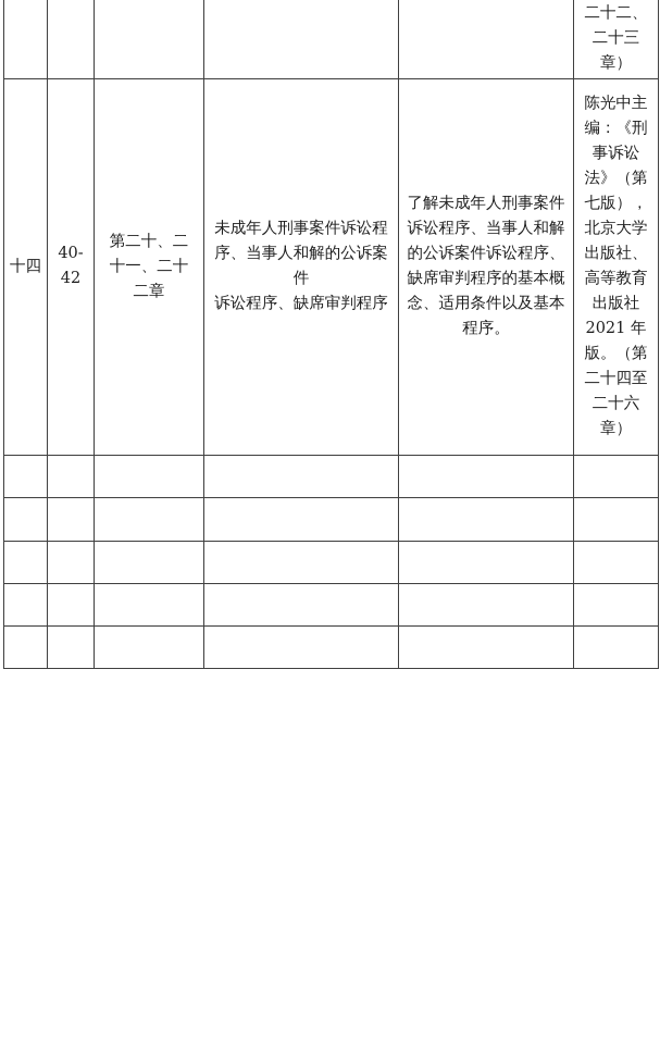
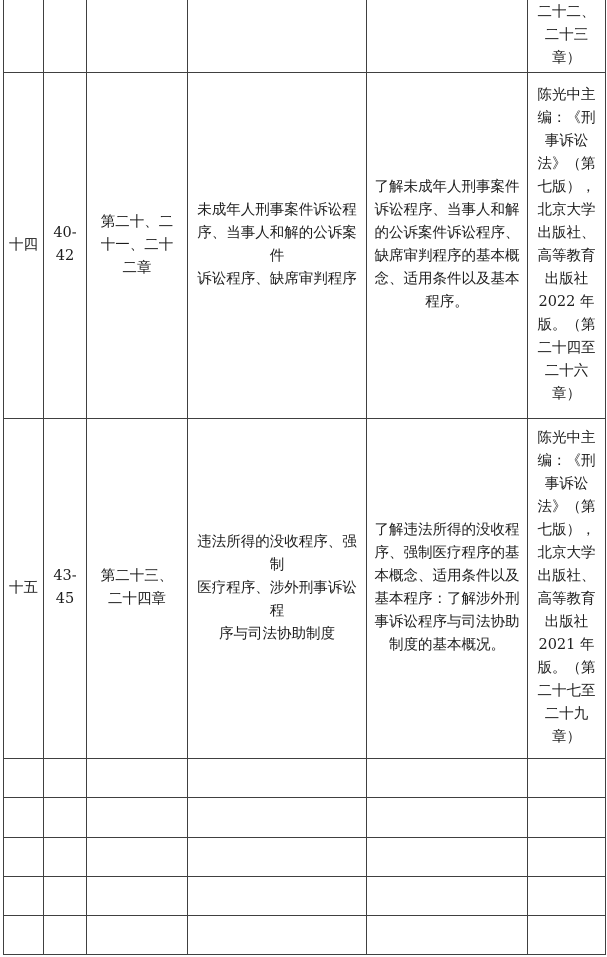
  					二十二、 二十三 章）
- 十四	40-42	第二十、二 十一、二十 二章	未成年人刑事案件诉讼程 序、当事人和解的公诉案件 诉讼程序、缺席审判程序	了解未成年人刑事案件 诉讼程序、当事人和解 的公诉案件诉讼程序、 缺席审判程序的基本概 念、适用条件以及基本 程序。	陈光中主 编：《刑 事诉讼 法》（第 七版）， 北京大学 出版社、 高等教育 出版社 2021 年 版。（第 二十四至 二十六 章）
+ 十四	40-42	第二十、二 十一、二十 二章	未成年人刑事案件诉讼程 序、当事人和解的公诉案件 诉讼程序、缺席审判程序	了解未成年人刑事案件 诉讼程序、当事人和解 的公诉案件诉讼程序、 缺席审判程序的基本概 念、适用条件以及基本 程序。	陈光中主 编：《刑 事诉讼 法》（第 七版）， 北京大学 出版社、 高等教育 出版社 2022 年 版。（第 二十四至 二十六 章）
+ 十五	43-45	第二十三、 二十四章	违法所得的没收程序、强制 医疗程序、涉外刑事诉讼程 序与司法协助制度	了解违法所得的没收程 序、强制医疗程序的基 本概念、适用条件以及 基本程序：了解涉外刑 事诉讼程序与司法协助 制度的基本概况。	陈光中主 编：《刑 事诉讼 法》（第 七版）， 北京大学 出版社、 高等教育 出版社 2021 年 版。（第 二十七至 二十九 章）
